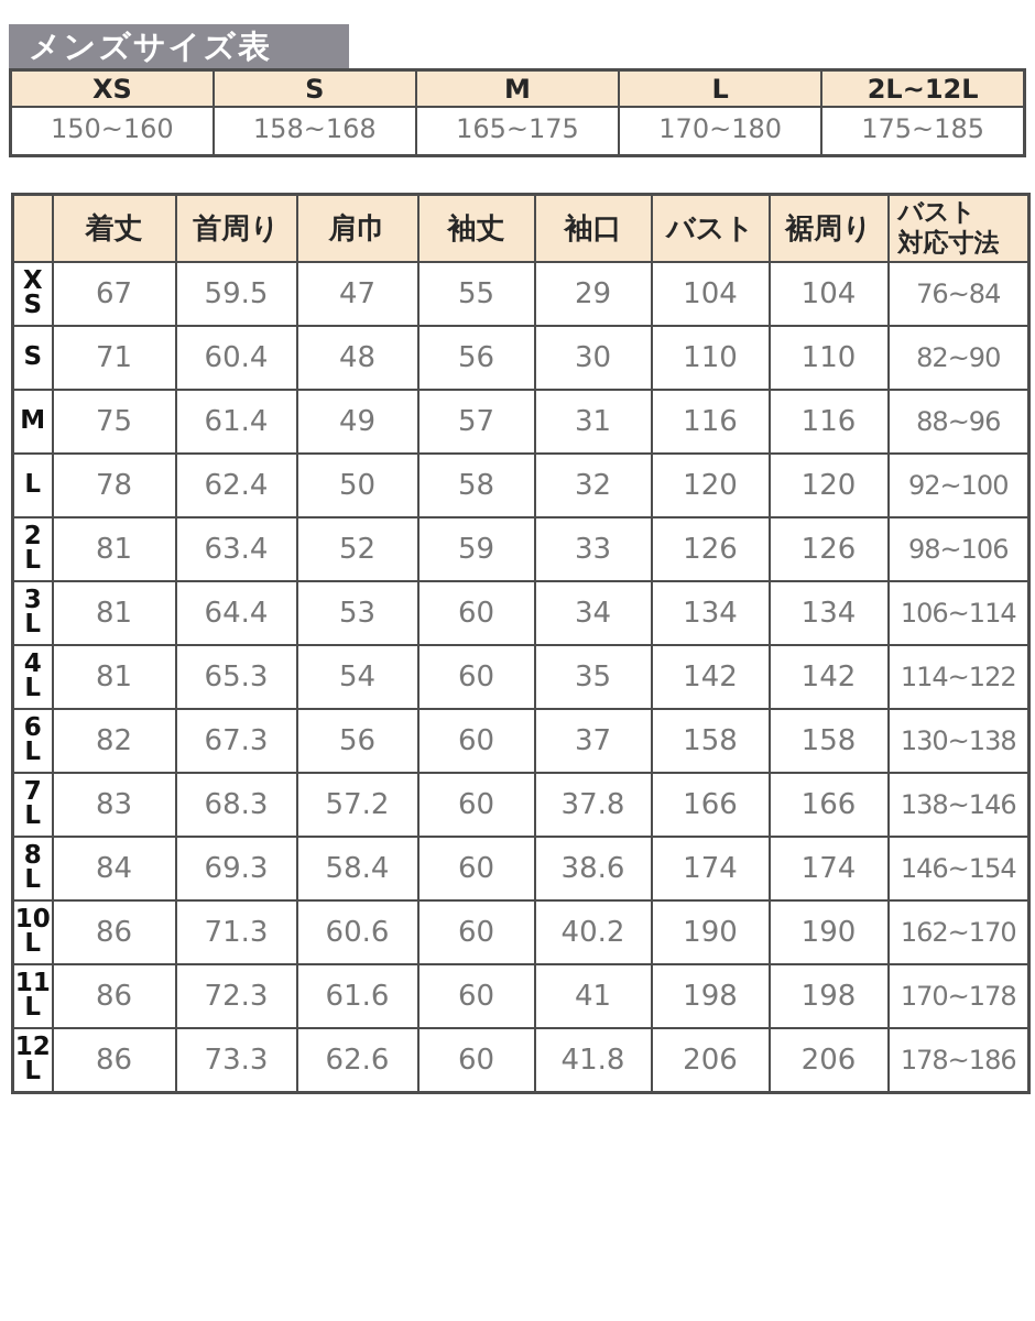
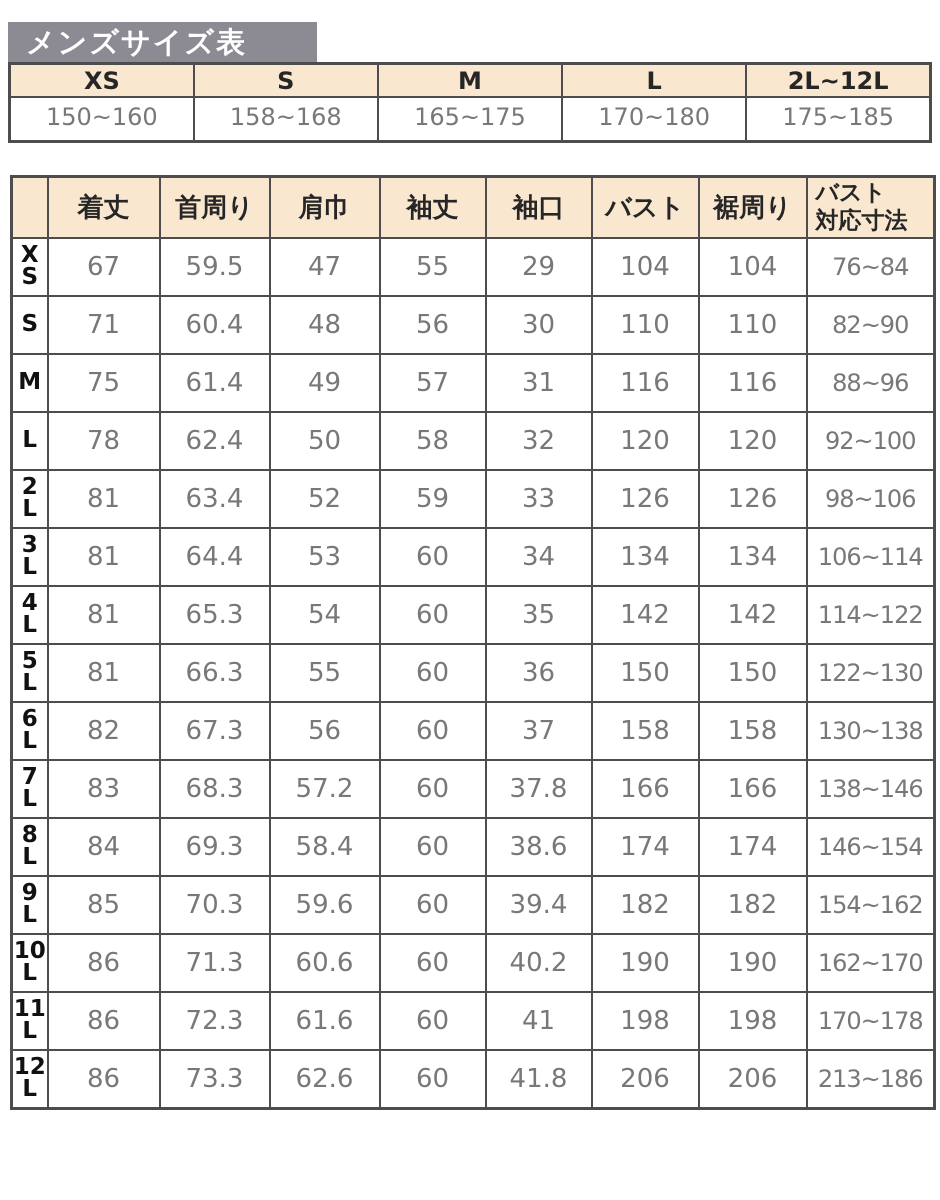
  メンズサイズ表
  XS	S	M	L	2L~12L
  150~160	158~168	165~175	170~180	175~185
  	着丈	首周り	肩巾	袖丈	袖口	バスト	裾周り	バスト 対応寸法
  X S	67	59.5	47	55	29	104	104	76~84
  S	71	60.4	48	56	30	110	110	82~90
  M	75	61.4	49	57	31	116	116	88~96
  L	78	62.4	50	58	32	120	120	92~100
  2 L	81	63.4	52	59	33	126	126	98~106
  3 L	81	64.4	53	60	34	134	134	106~114
  4 L	81	65.3	54	60	35	142	142	114~122
+ 5 L	81	66.3	55	60	36	150	150	122~130
  6 L	82	67.3	56	60	37	158	158	130~138
  7 L	83	68.3	57.2	60	37.8	166	166	138~146
  8 L	84	69.3	58.4	60	38.6	174	174	146~154
+ 9 L	85	70.3	59.6	60	39.4	182	182	154~162
  10 L	86	71.3	60.6	60	40.2	190	190	162~170
  11 L	86	72.3	61.6	60	41	198	198	170~178
- 12 L	86	73.3	62.6	60	41.8	206	206	178~186
+ 12 L	86	73.3	62.6	60	41.8	206	206	213~186
